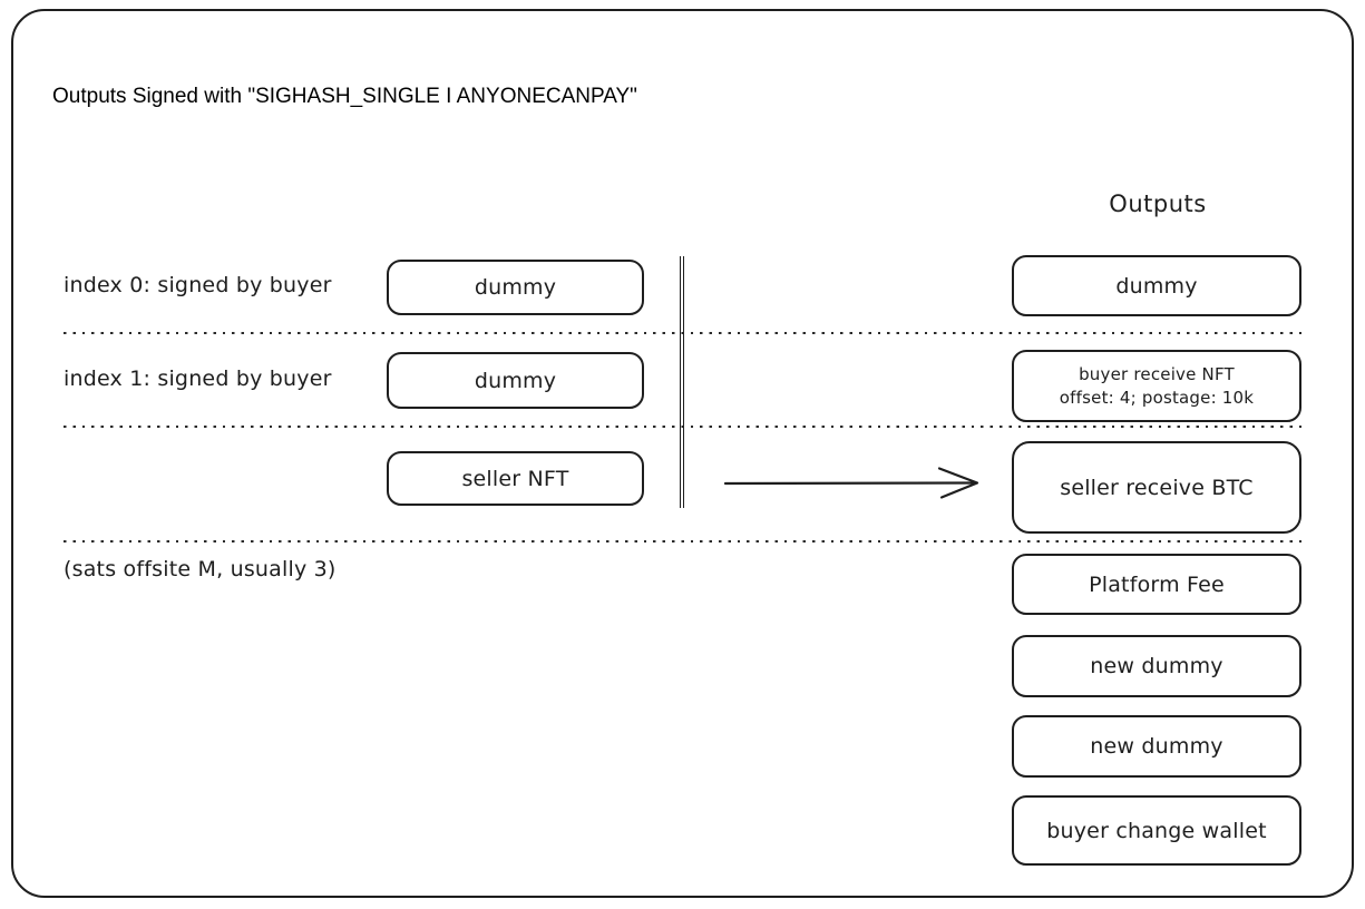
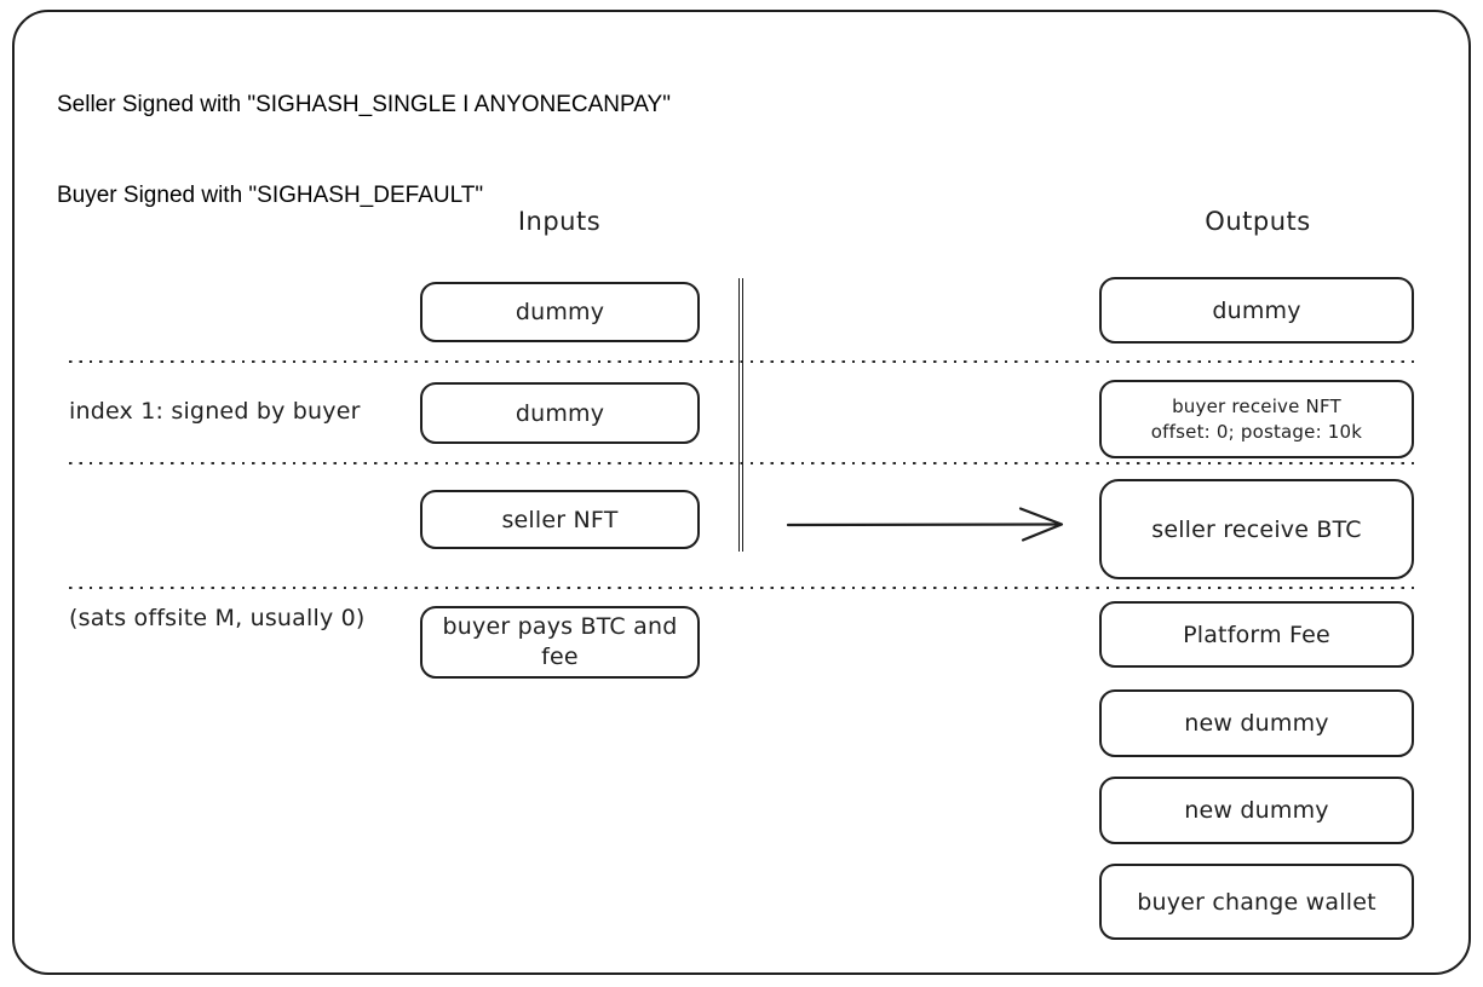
- Outputs Signed with "SIGHASH_SINGLE I ANYONECANPAY"
+ Seller Signed with "SIGHASH_SINGLE I ANYONECANPAY"
+ Buyer Signed with "SIGHASH_DEFAULT"
+ Inputs
  Outputs
- index 0: signed by buyer
  index 1: signed by buyer
- (sats offsite M, usually 3)
+ (sats offsite M, usually 0)
  dummy
  dummy
  seller NFT
+ buyer pays BTC and fee
  dummy
  buyer receive NFT
- offset: 4; postage: 10k
+ offset: 0; postage: 10k
  seller receive BTC
  Platform Fee
  new dummy
  new dummy
  buyer change wallet
